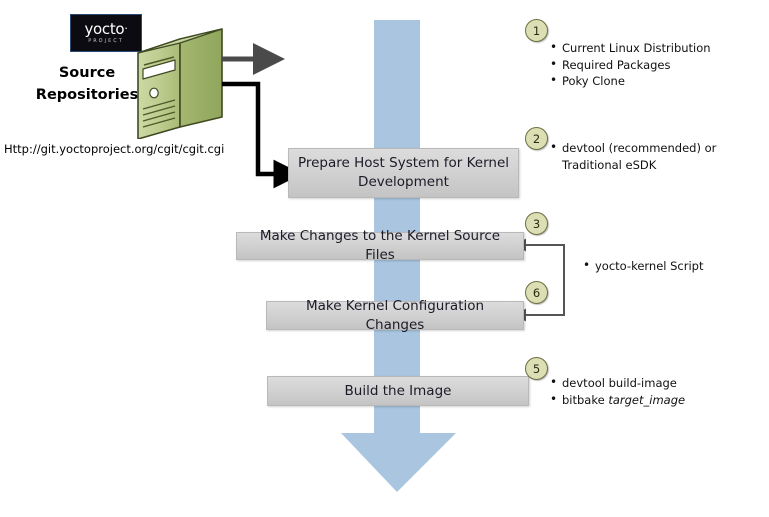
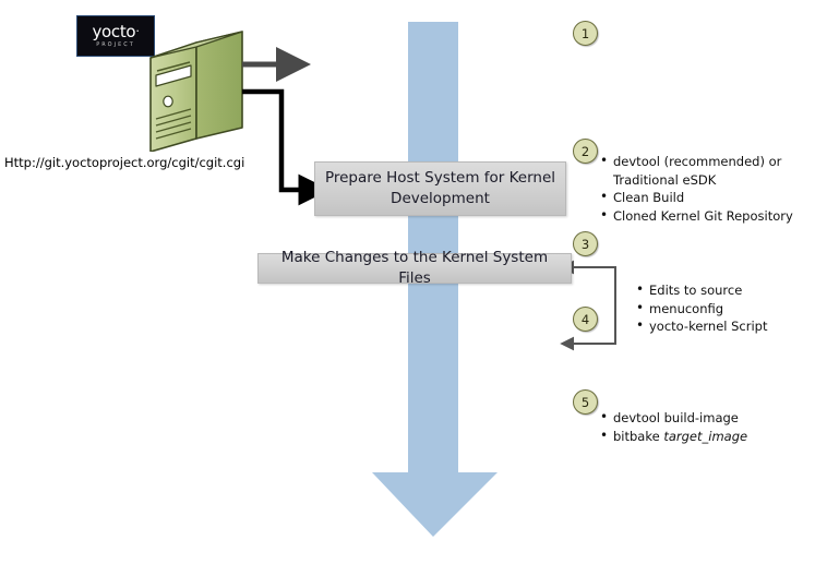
  yocto·
- Source
- Repositories
  Http://git.yoctoproject.org/cgit/cgit.cgi
  Prepare Host System for Kernel Development
- Make Changes to the Kernel Source Files
+ Make Changes to the Kernel System Files
- Make Kernel Configuration Changes
- Build the Image
  1
  2
  3
- 6
+ 4
  5
- Current Linux Distribution
- Required Packages
- Poky Clone
  devtool (recommended) or Traditional eSDK
+ Clean Build
+ Cloned Kernel Git Repository
+ Edits to source
+ menuconfig
  yocto-kernel Script
  devtool build-image
  bitbake target_image
